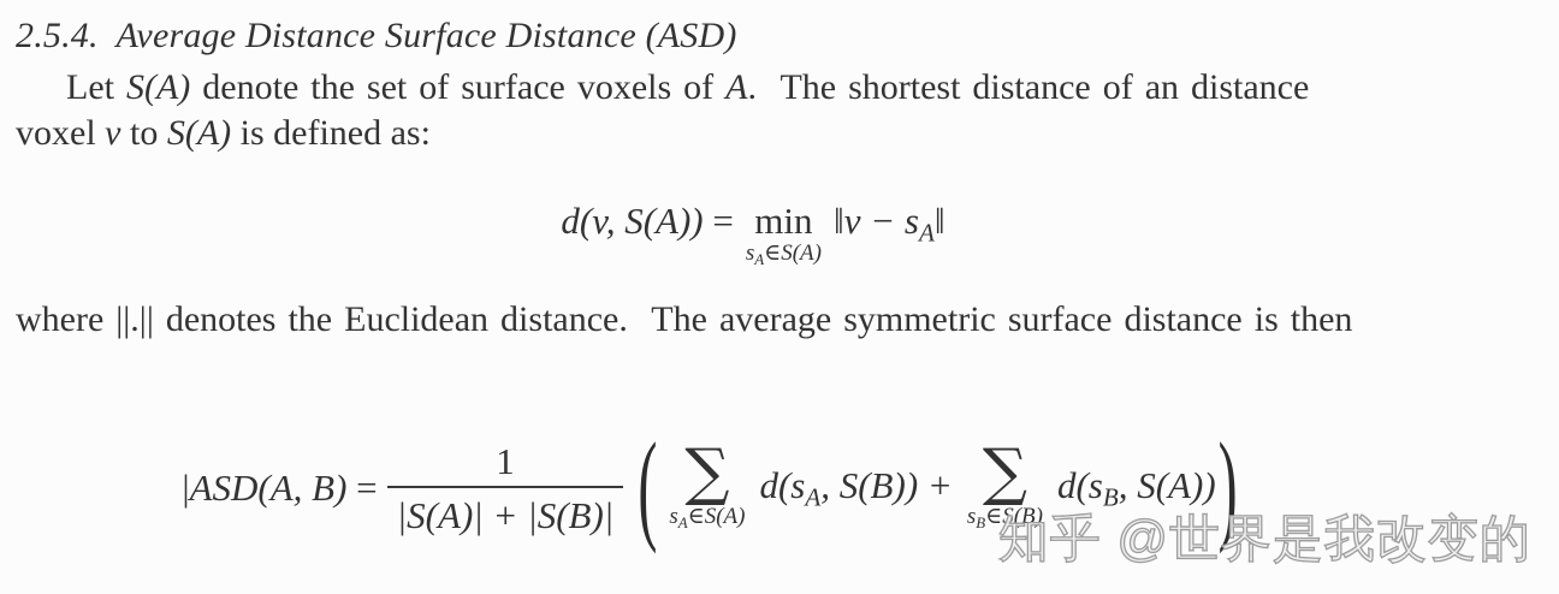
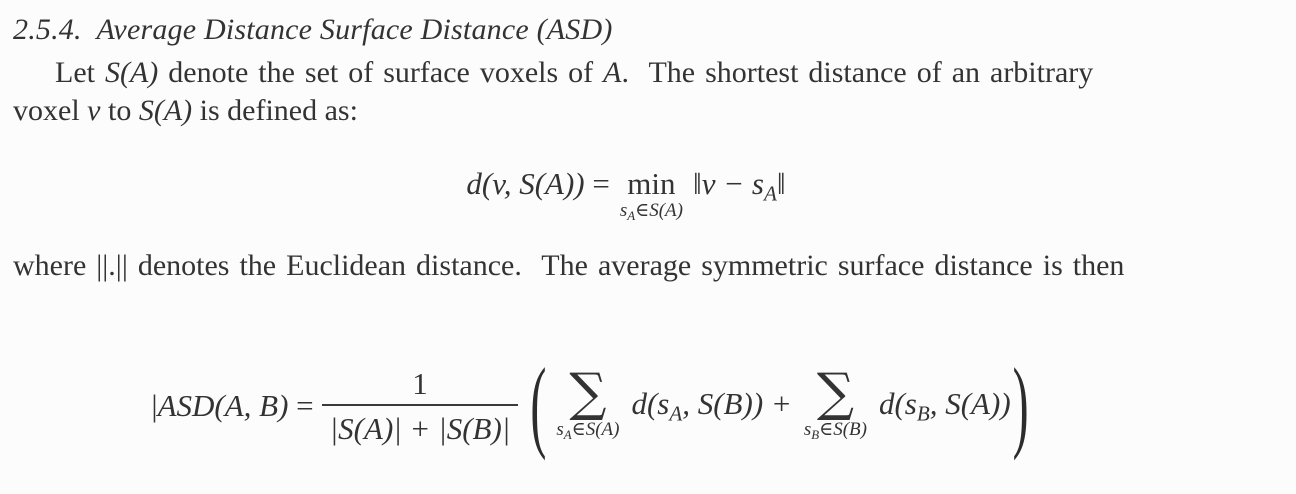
  2.5.4. Average Distance Surface Distance (ASD)
- Let S(A) denote the set of surface voxels of A. The shortest distance of an distance
+ Let S(A) denote the set of surface voxels of A. The shortest distance of an arbitrary
  voxel v to S(A) is defined as:
  d(v, S(A)) =
  min
  sA∈S(A)
  ‖v − sA‖
  where ||.|| denotes the Euclidean distance. The average symmetric surface distance is then
  |ASD(A, B) =
  1
  |S(A)| + |S(B)|
  (
  ∑
  sA∈S(A)
  d(sA, S(B)) +
  ∑
  sB∈S(B)
  d(sB, S(A))
  )
- 知乎 @世界是我改变的
